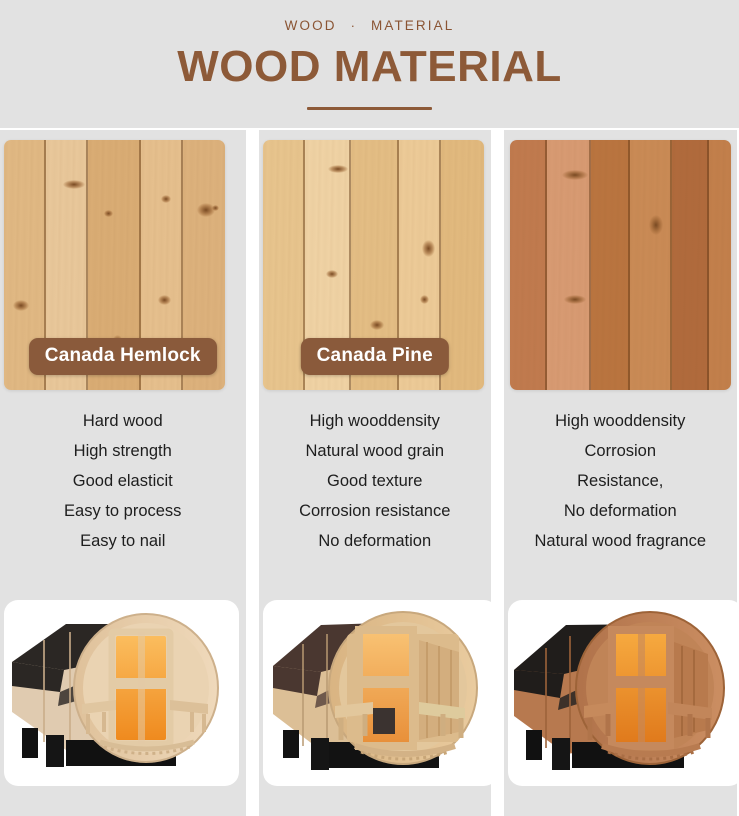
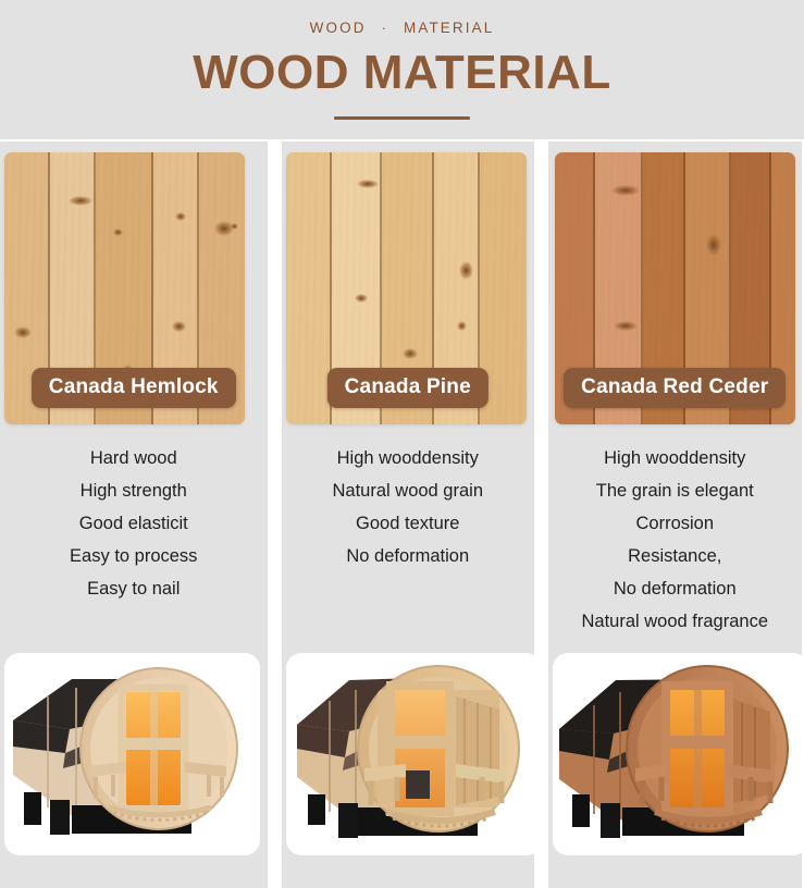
  WOOD
  ·
  MATERIAL
  WOOD MATERIAL
  Canada Hemlock
  Hard wood
  High strength
  Good elasticit
  Easy to process
  Easy to nail
  Canada Pine
  High wooddensity
  Natural wood grain
  Good texture
- Corrosion resistance
  No deformation
+ Canada Red Ceder
  High wooddensity
+ The grain is elegant
  Corrosion
  Resistance,
  No deformation
  Natural wood fragrance
